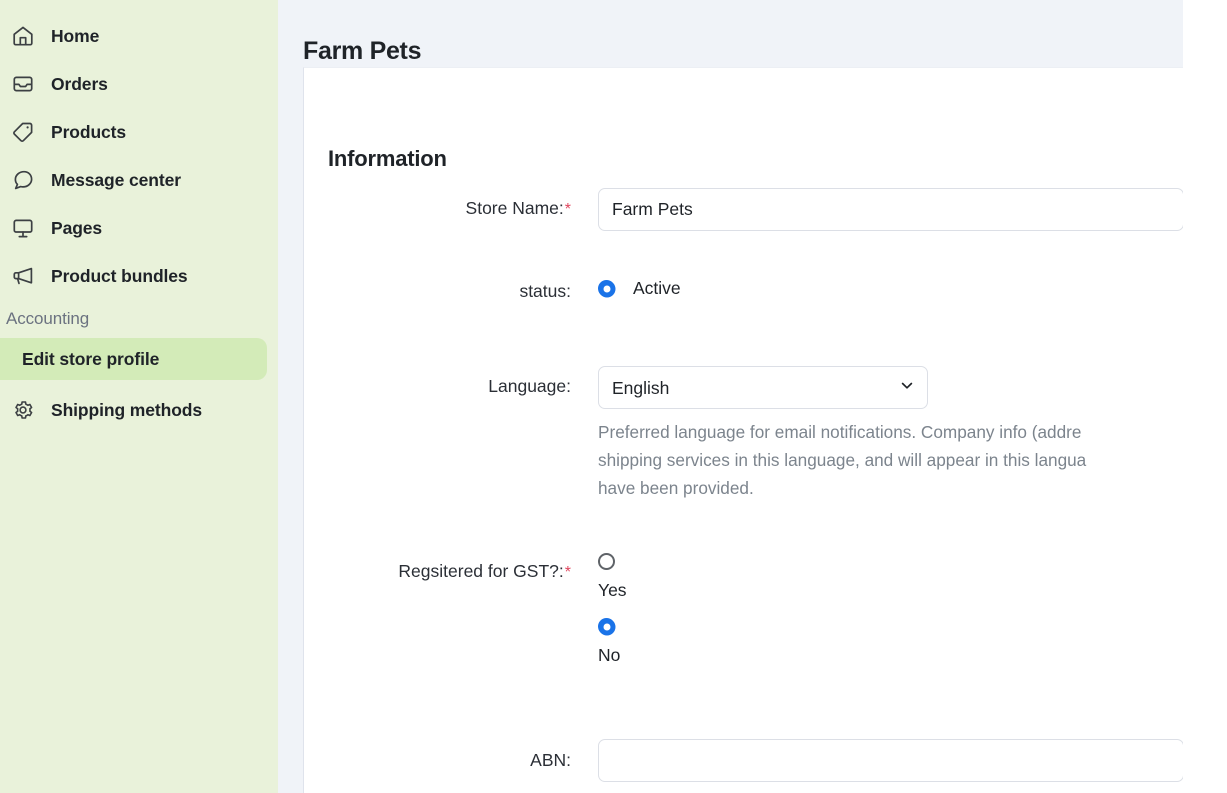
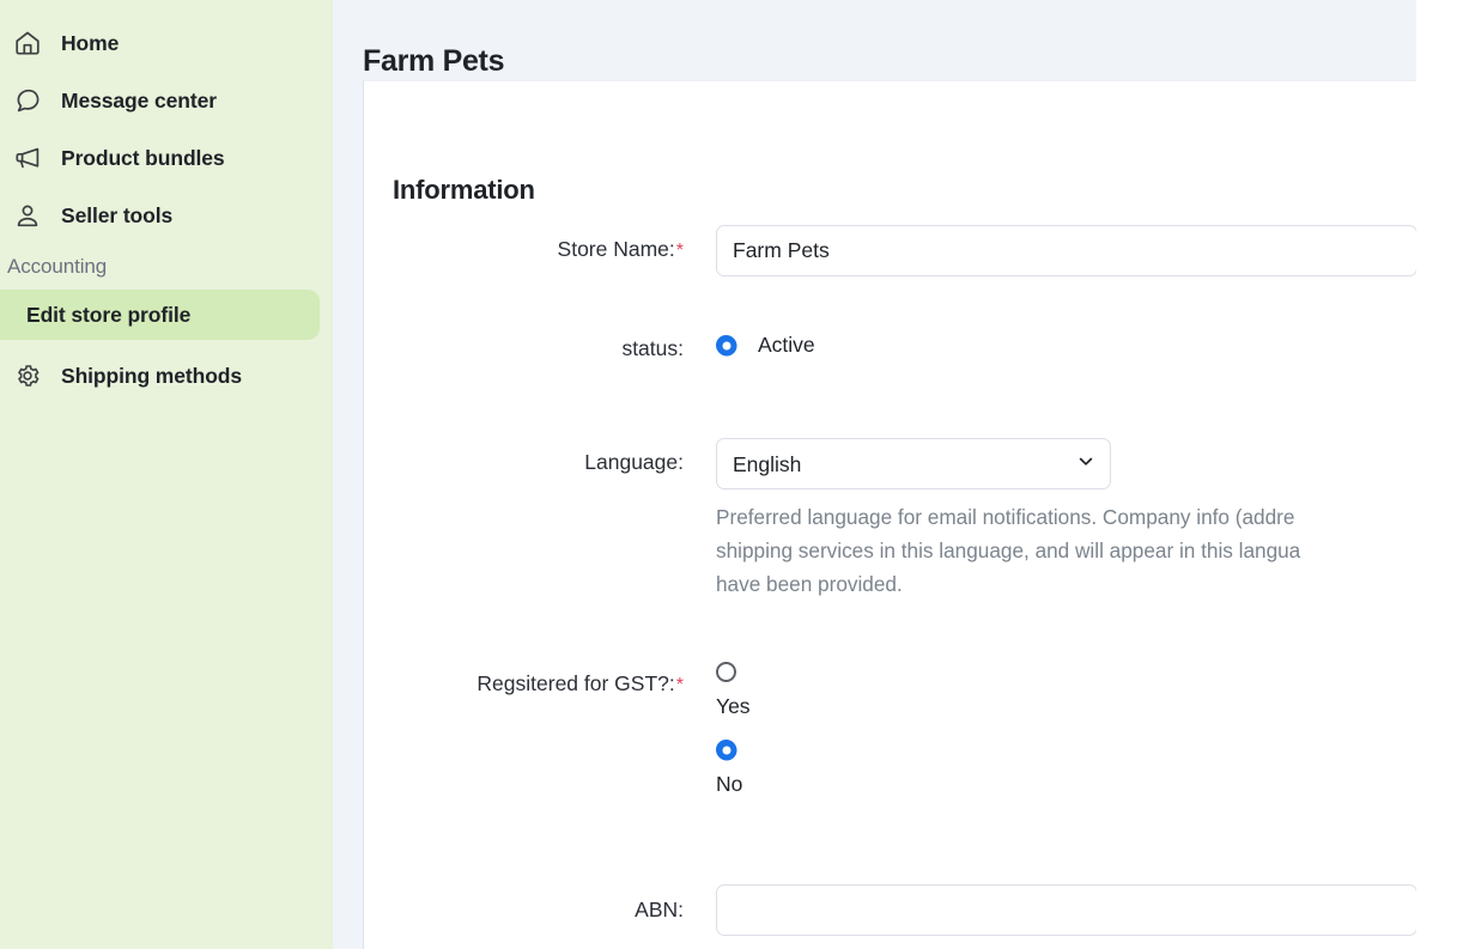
  Home
- Orders
- Products
  Message center
- Pages
  Product bundles
+ Seller tools
  Accounting
  Edit store profile
  Shipping methods
  Farm Pets
  Information
  Store Name:*
  Farm Pets
  status:
  Active
  Language:
  English
  Preferred language for email notifications. Company info (addre
  shipping services in this language, and will appear in this langua
  have been provided.
  Regsitered for GST?:*
  Yes
  No
  ABN:
